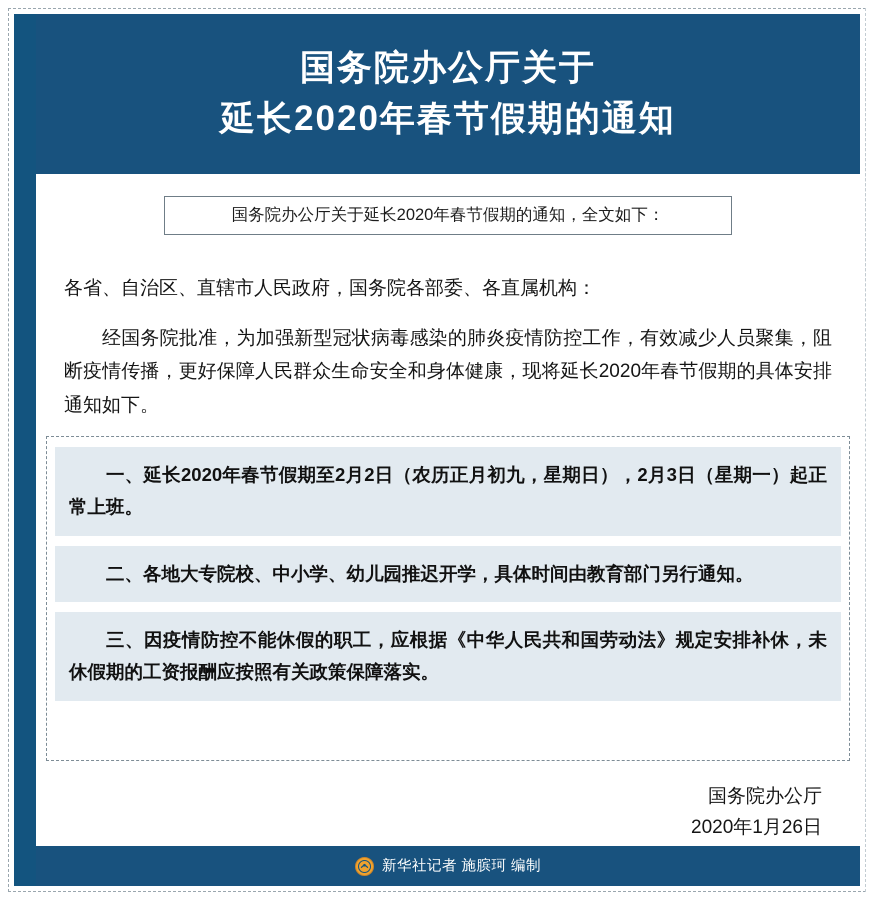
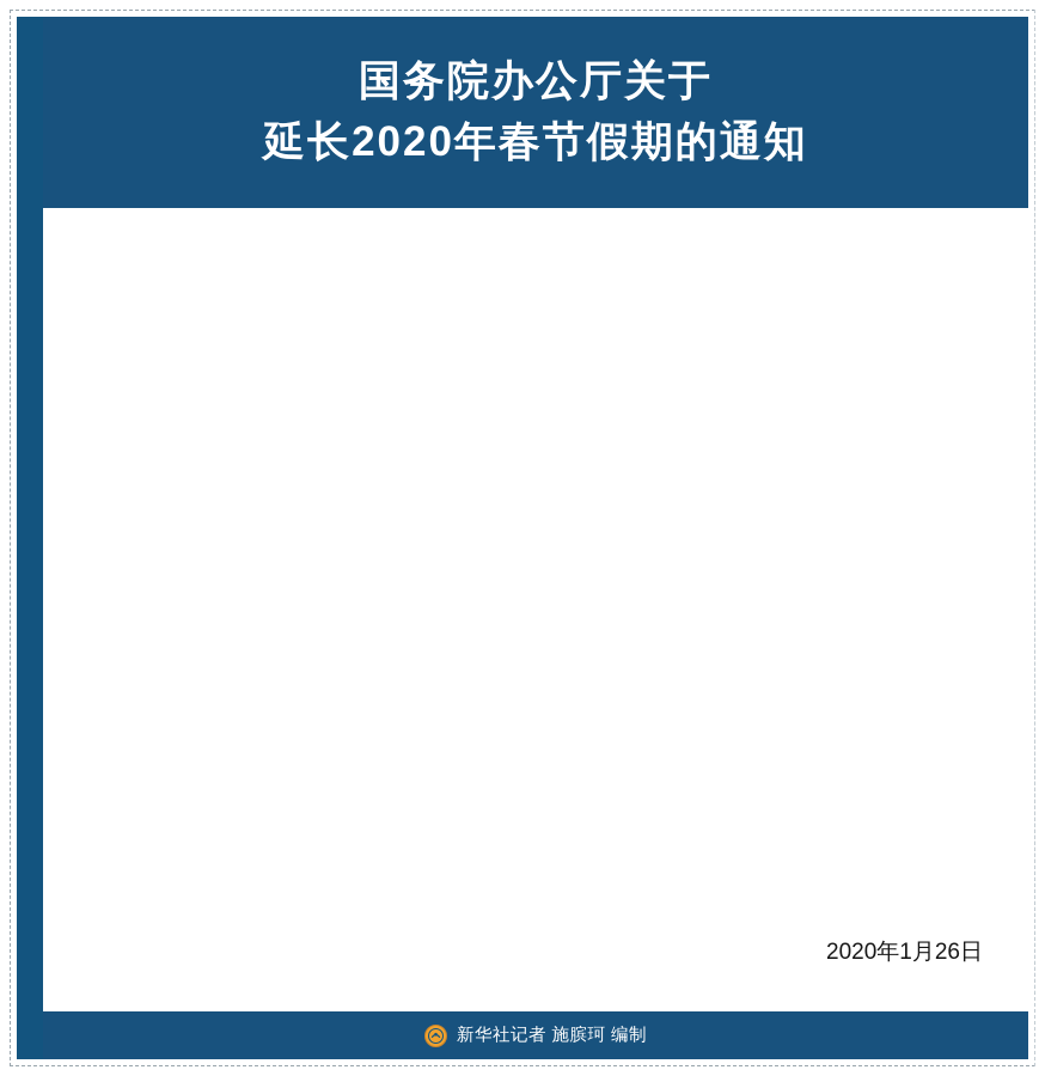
  国务院办公厅关于
  延长2020年春节假期的通知
- 国务院办公厅关于延长2020年春节假期的通知，全文如下：
- 各省、自治区、直辖市人民政府，国务院各部委、各直属机构：
- 经国务院批准，为加强新型冠状病毒感染的肺炎疫情防控工作，有效减少人员聚集，阻断疫情传播，更好保障人民群众生命安全和身体健康，现将延长2020年春节假期的具体安排通知如下。
- 一、延长2020年春节假期至2月2日（农历正月初九，星期日），2月3日（星期一）起正常上班。
- 二、各地大专院校、中小学、幼儿园推迟开学，具体时间由教育部门另行通知。
- 三、因疫情防控不能休假的职工，应根据《中华人民共和国劳动法》规定安排补休，未休假期的工资报酬应按照有关政策保障落实。
- 国务院办公厅
  2020年1月26日
  新华社记者 施膑珂 编制
